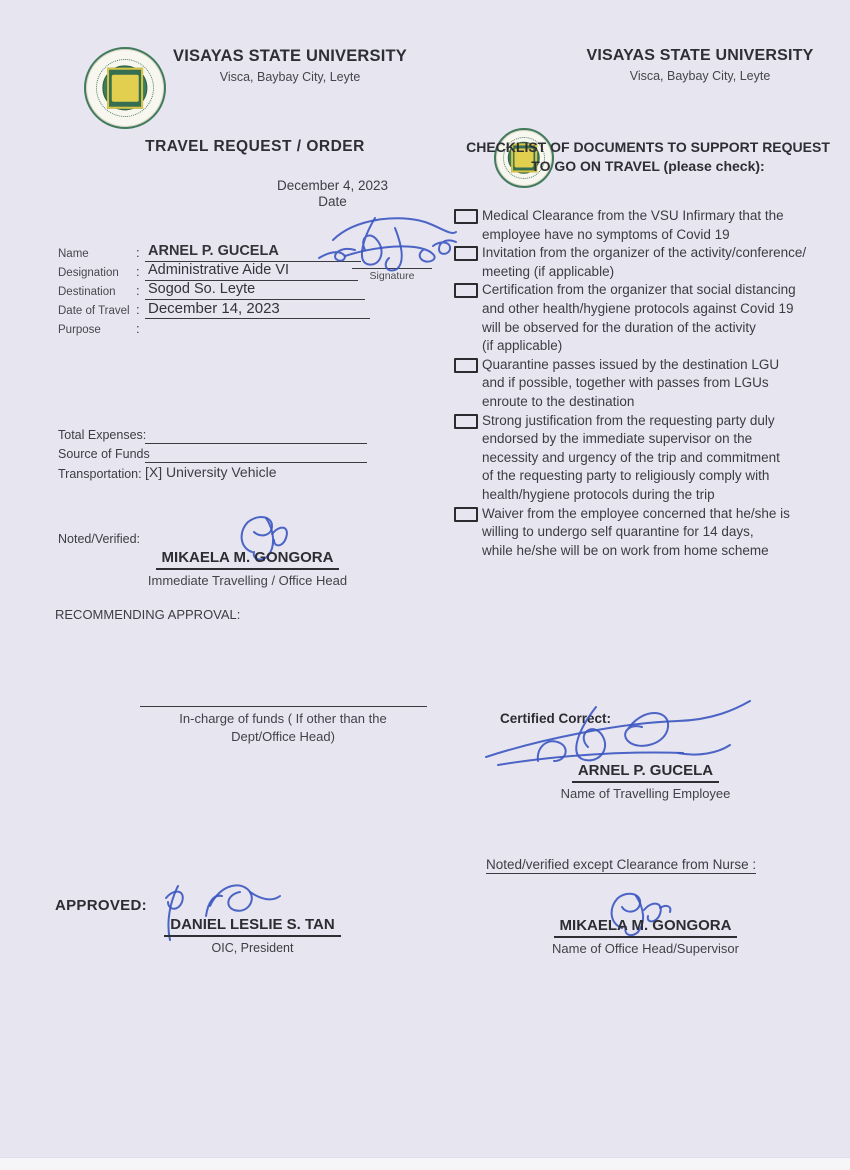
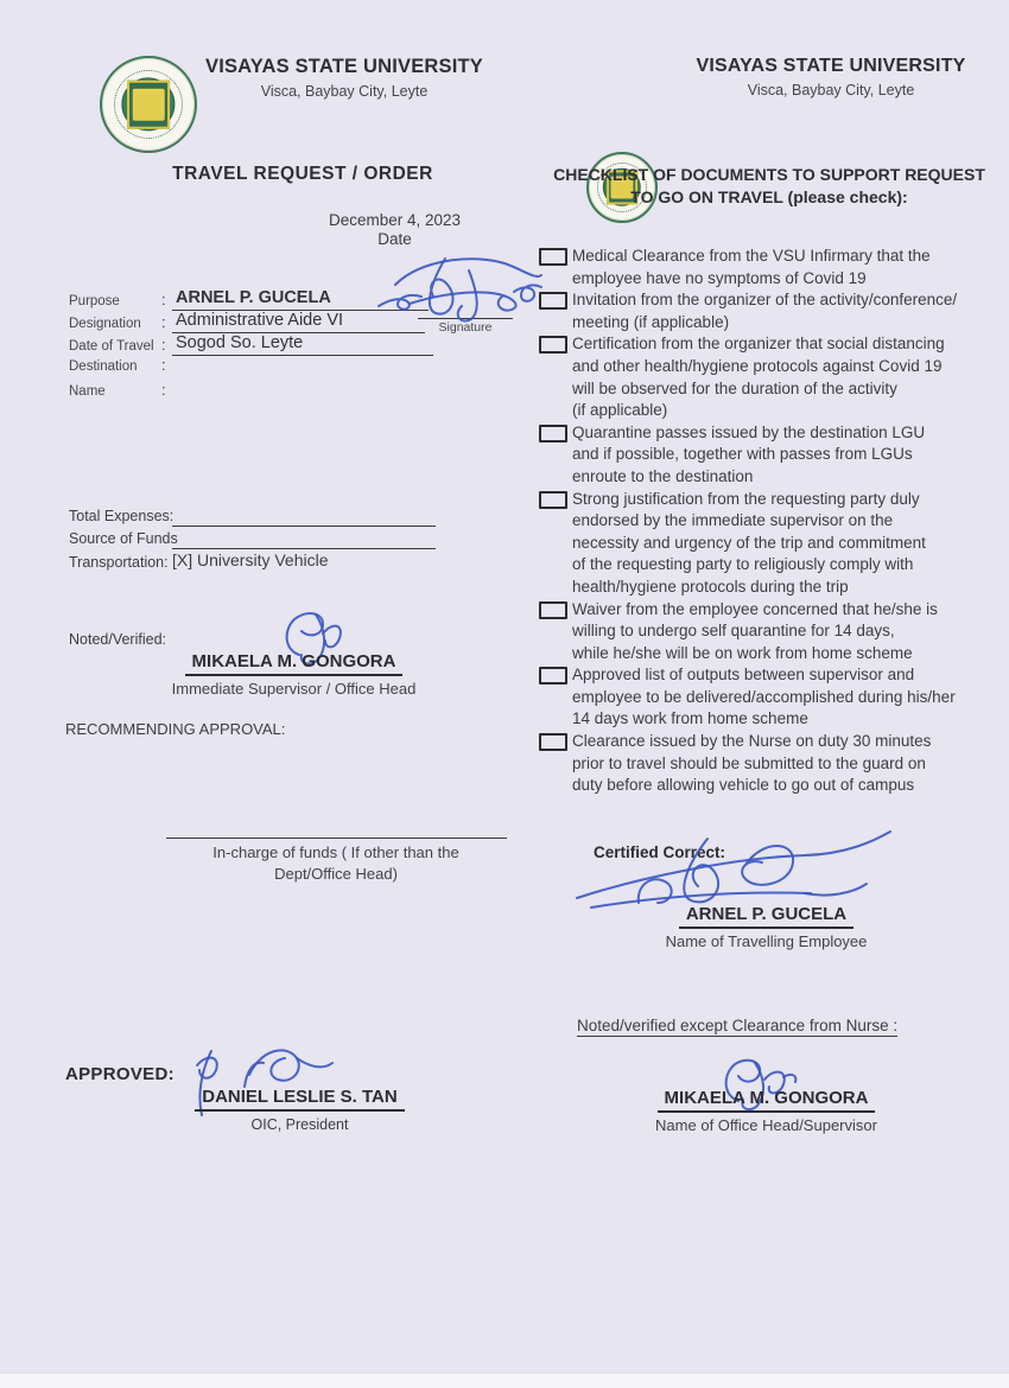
  VISAYAS STATE UNIVERSITY
  Visca, Baybay City, Leyte
  TRAVEL REQUEST / ORDER
  December 4, 2023
  Date
- Name
+ Purpose
  :
  ARNEL P. GUCELA
  Designation
  :
  Administrative Aide VI
- Destination
+ Date of Travel
  :
  Sogod So. Leyte
- Date of Travel
+ Destination
  :
- December 14, 2023
- Purpose
+ Name
  :
  Signature
  Total Expenses:
  Source of Funds
  Transportation:
  [X] University Vehicle
  Noted/Verified:
  MIKAELA M. GONGORA
- Immediate Travelling / Office Head
+ Immediate Supervisor / Office Head
  RECOMMENDING APPROVAL:
  In-charge of funds ( If other than the
  Dept/Office Head)
  APPROVED:
  DANIEL LESLIE S. TAN
  OIC, President
  VISAYAS STATE UNIVERSITY
  Visca, Baybay City, Leyte
  CHECKLIST OF DOCUMENTS TO SUPPORT REQUEST
  TO GO ON TRAVEL (please check):
  Medical Clearance from the VSU Infirmary that the
  employee have no symptoms of Covid 19
  Invitation from the organizer of the activity/conference/
  meeting (if applicable)
  Certification from the organizer that social distancing
  and other health/hygiene protocols against Covid 19
  will be observed for the duration of the activity
  (if applicable)
  Quarantine passes issued by the destination LGU
  and if possible, together with passes from LGUs
  enroute to the destination
  Strong justification from the requesting party duly
  endorsed by the immediate supervisor on the
  necessity and urgency of the trip and commitment
  of the requesting party to religiously comply with
  health/hygiene protocols during the trip
  Waiver from the employee concerned that he/she is
  willing to undergo self quarantine for 14 days,
  while he/she will be on work from home scheme
+ Approved list of outputs between supervisor and
+ employee to be delivered/accomplished during his/her
+ 14 days work from home scheme
+ Clearance issued by the Nurse on duty 30 minutes
+ prior to travel should be submitted to the guard on
+ duty before allowing vehicle to go out of campus
  Certified Correct:
  ARNEL P. GUCELA
  Name of Travelling Employee
  Noted/verified except Clearance from Nurse :
  MIKAELA M. GONGORA
  Name of Office Head/Supervisor
